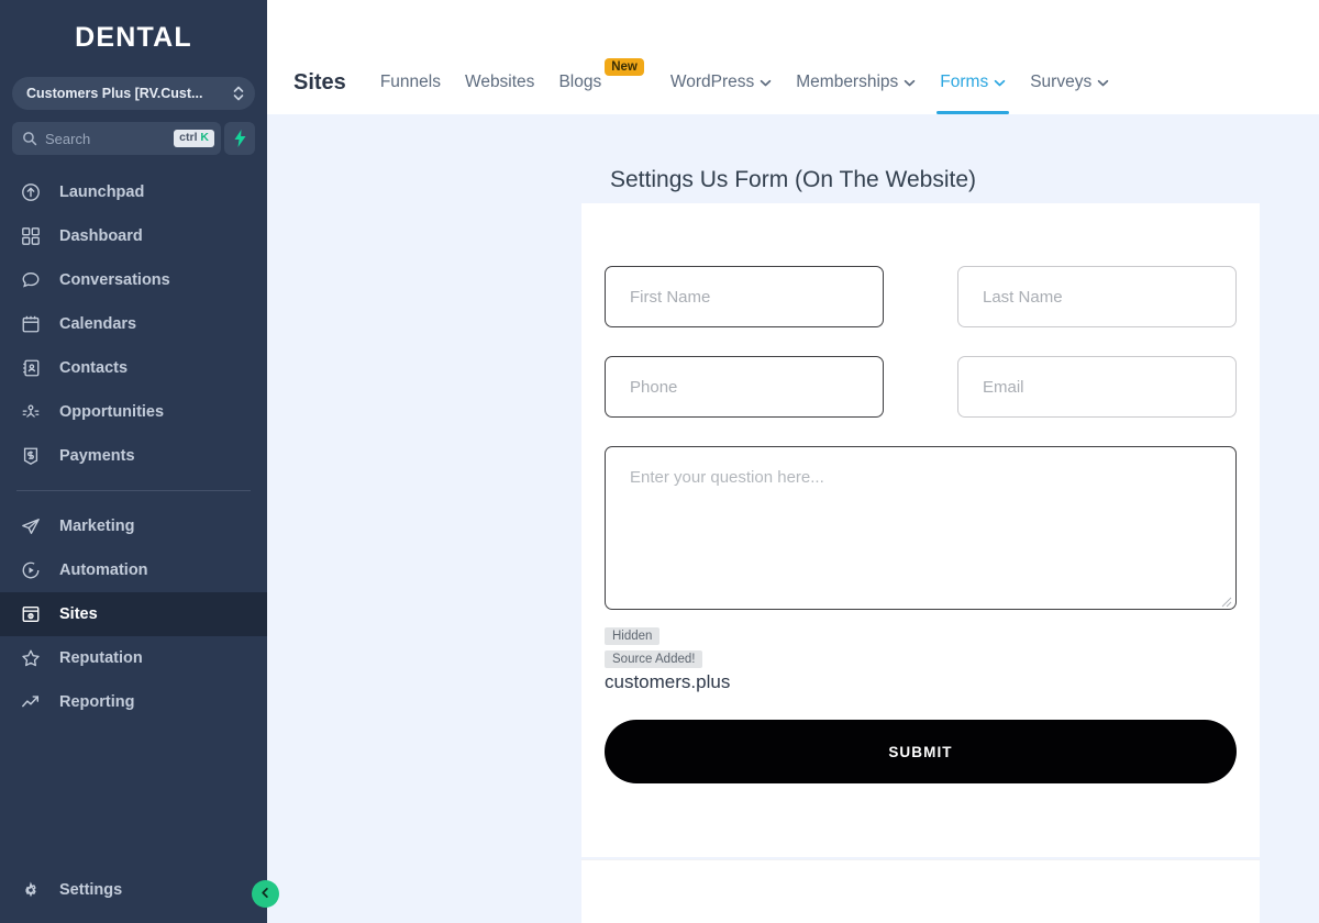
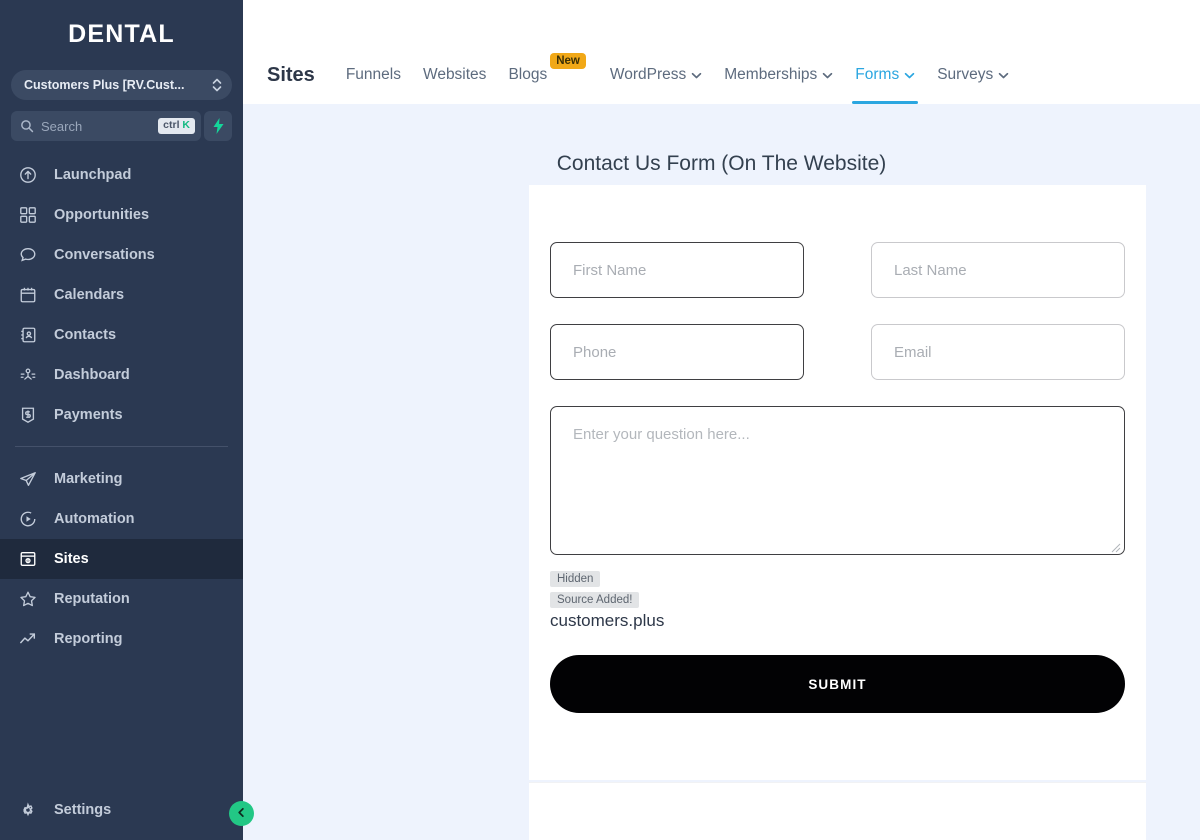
  DENTAL
  Customers Plus [RV.Cust...
  Search
  ctrl K
  Launchpad
- Dashboard
+ Opportunities
  Conversations
  Calendars
  Contacts
- Opportunities
+ Dashboard
  Payments
  Marketing
  Automation
  Sites
  Reputation
  Reporting
  Settings
  Sites
  Funnels
  Websites
  Blogs
  New
  WordPress
  Memberships
  Forms
  Surveys
- Settings Us Form (On The Website)
+ Contact Us Form (On The Website)
  First Name
  Last Name
  Phone
  Email
  Enter your question here...
  Hidden
  Source Added!
  customers.plus
  SUBMIT
